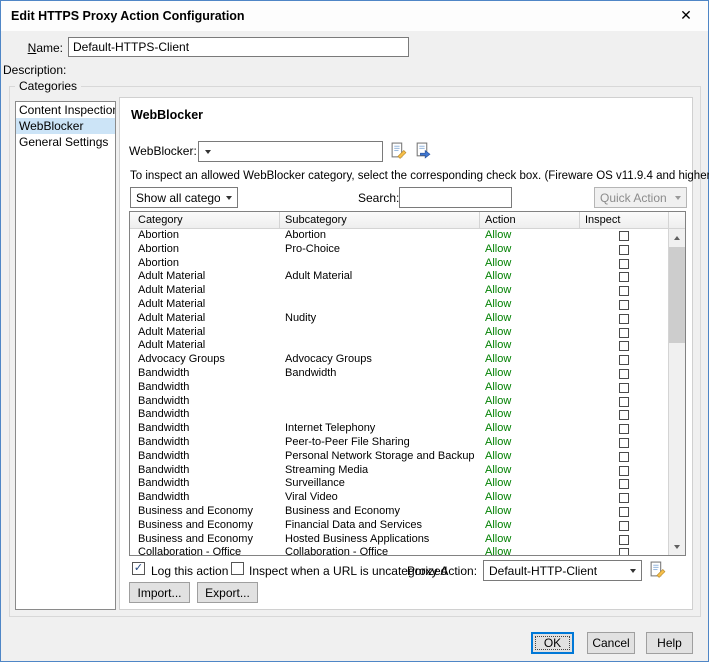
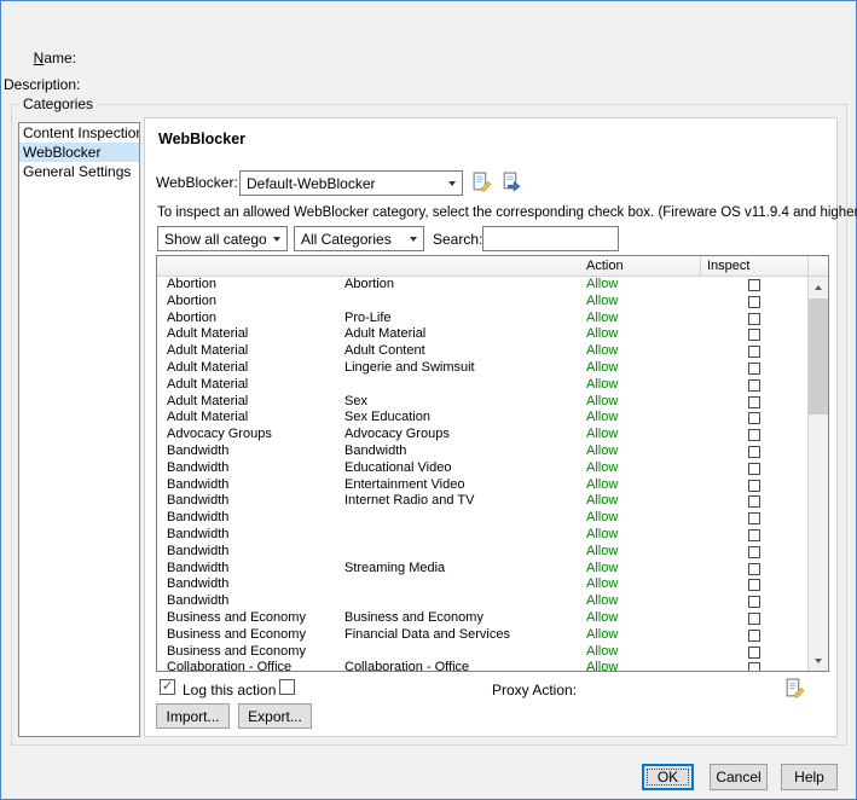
- Edit HTTPS Proxy Action Configuration
- ✕
  Name:
- Default-HTTPS-Client
  Description:
  Categories
  Content Inspectio
  WebBlocker
  General Settings
  WebBlocker
  WebBlocker:
+ Default-WebBlocker
  To inspect an allowed WebBlocker category, select the corresponding check box. (Fireware OS v11.9.4 and highe
  Show all catego
+ All Categories
  Search:
- Quick Action
- Category
- Subcategory
  Action
  Inspect
  Abortion
  Abortion
  Allow
  Abortion
- Pro-Choice
  Allow
  Abortion
+ Pro-Life
  Allow
  Adult Material
  Adult Material
  Allow
  Adult Material
+ Adult Content
  Allow
  Adult Material
+ Lingerie and Swimsuit
  Allow
  Adult Material
- Nudity
  Allow
  Adult Material
+ Sex
  Allow
  Adult Material
+ Sex Education
  Allow
  Advocacy Groups
  Advocacy Groups
  Allow
  Bandwidth
  Bandwidth
  Allow
  Bandwidth
+ Educational Video
  Allow
  Bandwidth
+ Entertainment Video
  Allow
  Bandwidth
+ Internet Radio and TV
  Allow
  Bandwidth
- Internet Telephony
  Allow
  Bandwidth
- Peer-to-Peer File Sharing
  Allow
  Bandwidth
- Personal Network Storage and Backup
  Allow
  Bandwidth
  Streaming Media
  Allow
  Bandwidth
- Surveillance
  Allow
  Bandwidth
- Viral Video
  Allow
  Business and Economy
  Business and Economy
  Allow
  Business and Economy
  Financial Data and Services
  Allow
  Business and Economy
- Hosted Business Applications
  Allow
  Collaboration - Office
  Collaboration - Office
  Allow
  ✓
  Log this action
- Inspect when a URL is uncategorized
  Proxy Action:
- Default-HTTP-Client
  Import...
  Export...
  OK
  Cancel
  Help
